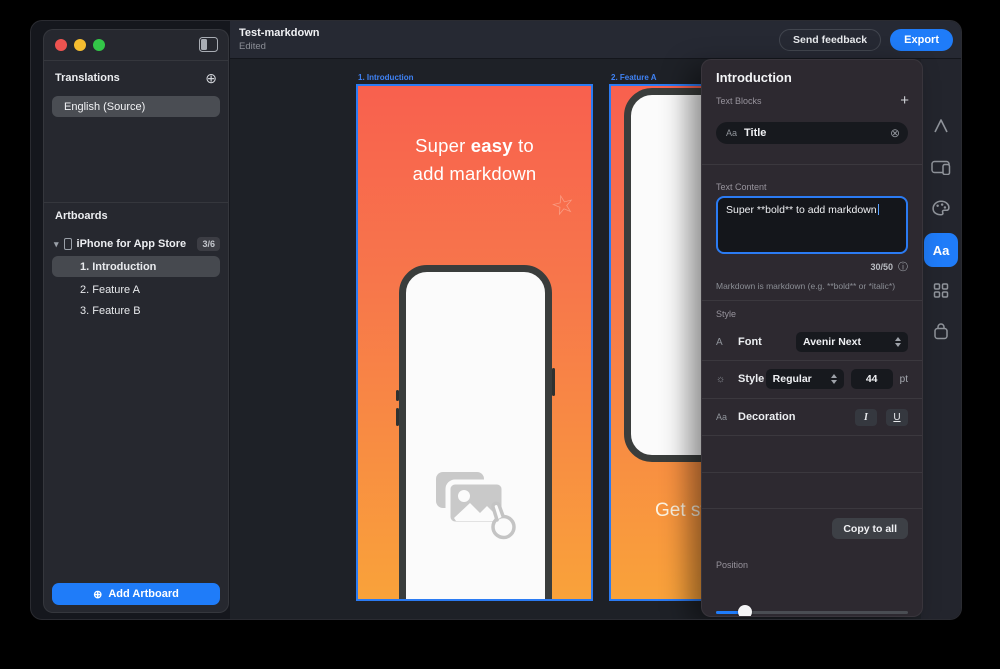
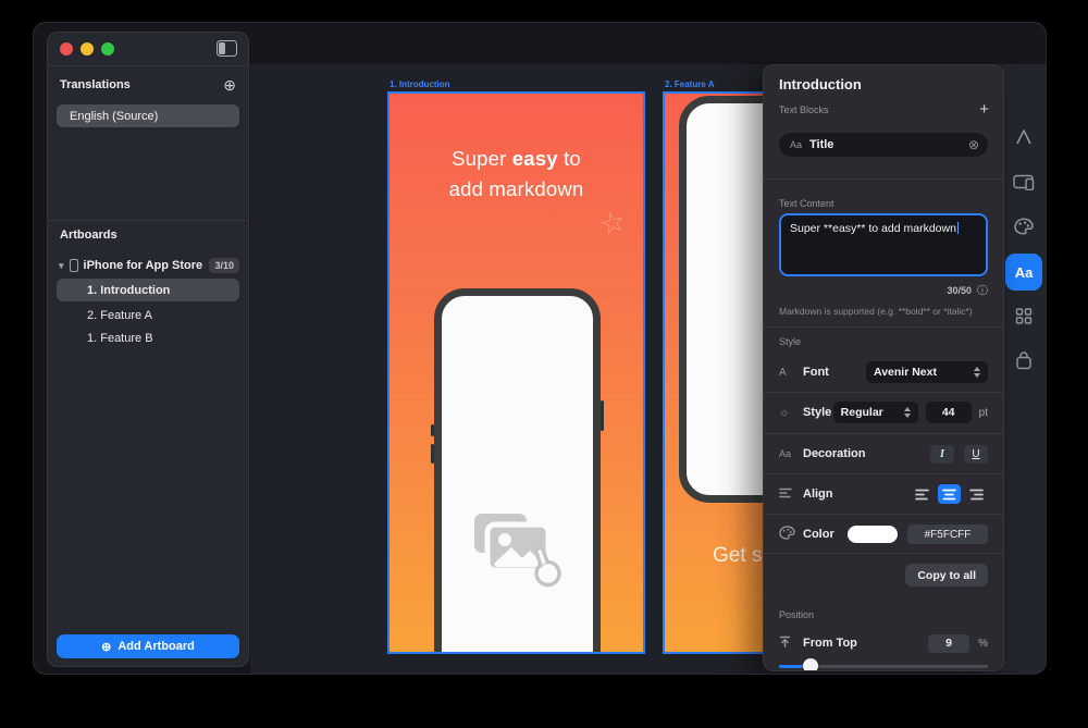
- Test-markdown
- Edited
- Send feedback
- Export
  1. Introduction
  2. Feature A
  Super easy to
  add markdown
  Get s
  Translations
  ⊕
  English (Source)
  Artboards
  ▾
  iPhone for App Store
- 3/6
+ 3/10
  1. Introduction
  2. Feature A
- 3. Feature B
+ 1. Feature B
  ⊕
  Add Artboard
  Introduction
  Text Blocks
  +
  Aa
  Title
  ⊗
  Text Content
- Super **bold** to add markdown
+ Super **easy** to add markdown
  30/50
  ⓘ
- Markdown is markdown (e.g. **bold** or *italic*)
+ Markdown is supported (e.g. **bold** or *italic*)
  Style
  A
  Font
  Avenir Next
  ☼
  Style
  Regular
  44
  pt
  Aa
  Decoration
  I
  U
+ Align
+ Color
+ #F5FCFF
  Copy to all
  Position
+ From Top
+ 9
+ %
  Aa
